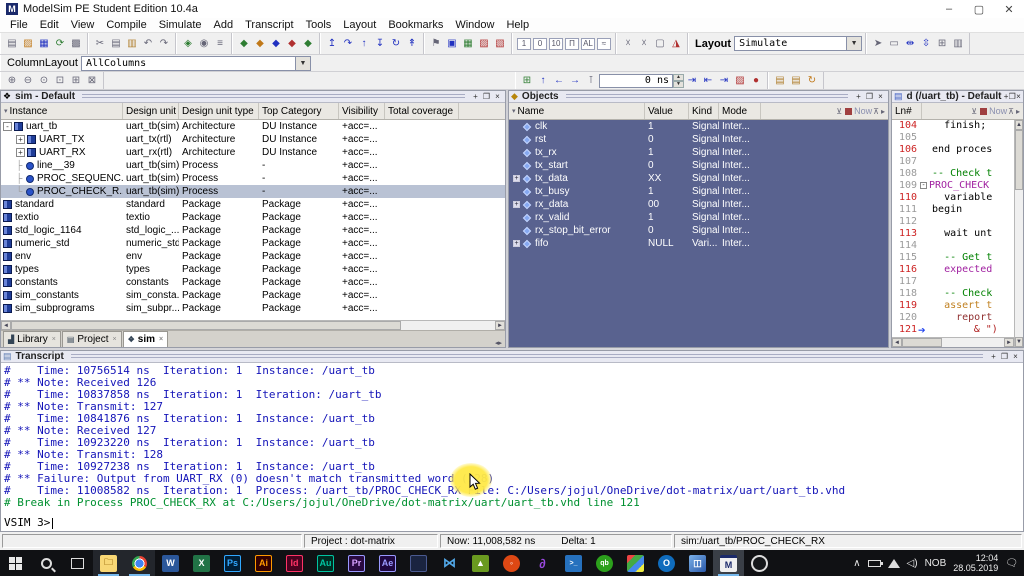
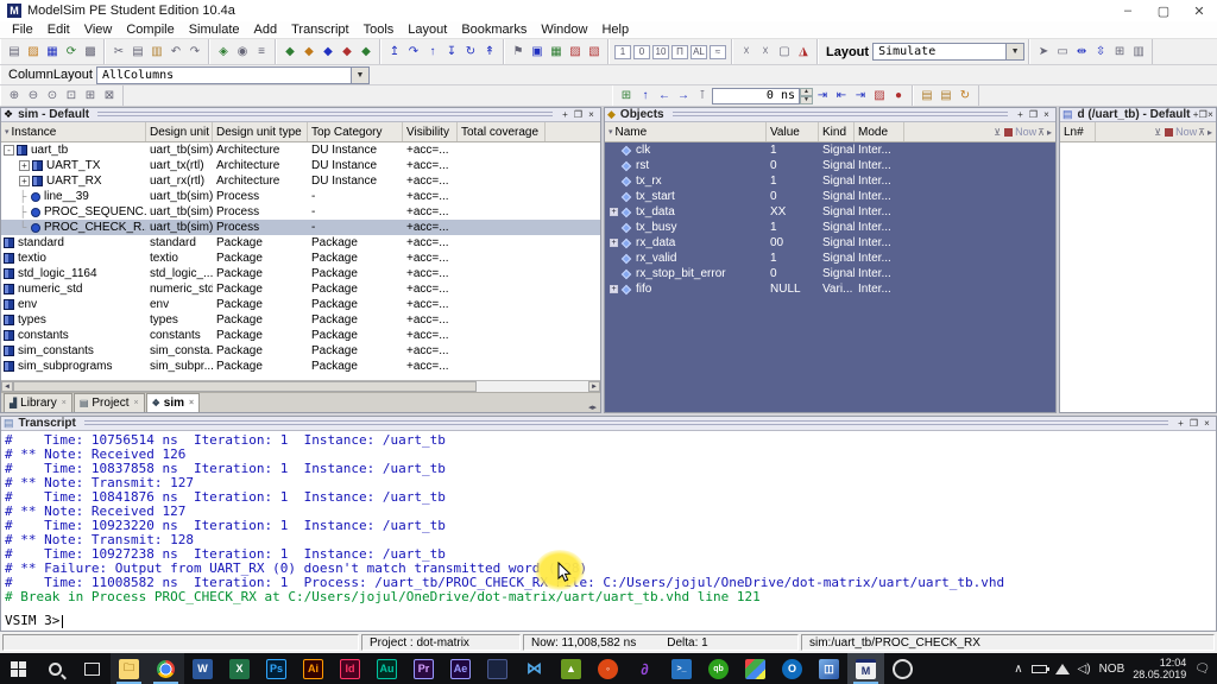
  M
  ModelSim PE Student Edition 10.4a
  –
  ▢
  ✕
  File
  Edit
  View
  Compile
  Simulate
  Add
  Transcript
  Tools
  Layout
  Bookmarks
  Window
  Help
  ▤
  ▨
  ▦
  ⟳
  ▩
  ✂
  ▤
  ▥
  ↶
  ↷
  ◈
  ◉
  ≡
  ◆
  ◆
  ◆
  ◆
  ◆
  ↥
  ↷
  ↑
  ↧
  ↻
  ↟
  ⚑
  ▣
  ▦
  ▨
  ▧
  1
  0
  10
  Π
  AL
  ≈
  ☓
  ☓
  ▢
  ◮
  Layout
  Simulate
  ➤
  ▭
  ⇹
  ⇳
  ⊞
  ▥
  ColumnLayout
  AllColumns
  ⊕
  ⊖
  ⊙
  ⊡
  ⊞
  ⊠
  ⊞
  ↑
  ←
  →
  ⊺
  0 ns
  ⇥
  ⇤
  ⇥
  ▨
  ●
  ▤
  ▤
  ↻
  ❖
  sim - Default
  +
  ❐
  ×
  Instance
  Design unit
  Design unit type
  Top Category
  Visibility
  Total coverage
  -
  uart_tb
  uart_tb(sim)
  Architecture
  DU Instance
  +acc=...
  +
  UART_TX
  uart_tx(rtl)
  Architecture
  DU Instance
  +acc=...
  +
  UART_RX
  uart_rx(rtl)
  Architecture
  DU Instance
  +acc=...
  ├
  line__39
  uart_tb(sim)
  Process
  -
  +acc=...
  ├
  PROC_SEQUENC.
  uart_tb(sim)
  Process
  -
  +acc=...
  └
  PROC_CHECK_R.
  uart_tb(sim)
  Process
  -
  +acc=...
  standard
  standard
  Package
  Package
  +acc=...
  textio
  textio
  Package
  Package
  +acc=...
  std_logic_1164
  std_logic_...
  Package
  Package
  +acc=...
  numeric_std
  numeric_std
  Package
  Package
  +acc=...
  env
  env
  Package
  Package
  +acc=...
  types
  types
  Package
  Package
  +acc=...
  constants
  constants
  Package
  Package
  +acc=...
  sim_constants
  sim_consta.
  Package
  Package
  +acc=...
  sim_subprograms
  sim_subpr...
  Package
  Package
  +acc=...
  ▟
  Library
  ▤
  Project
  ❖
  sim
  ◆
  Objects
  +
  ❐
  ×
  Name
  Value
  Kind
  Mode
  ⊻
  Now
  ⊼
  ▸
  clk
  1
  Signal
  Inter...
  rst
  0
  Signal
  Inter...
  tx_rx
  1
  Signal
  Inter...
  tx_start
  0
  Signal
  Inter...
  tx_data
  XX
  Signal
  Inter...
  tx_busy
  1
  Signal
  Inter...
  rx_data
  00
  Signal
  Inter...
  rx_valid
  1
  Signal
  Inter...
  rx_stop_bit_error
  0
  Signal
  Inter...
  fifo
  NULL
  Vari...
  Inter...
  ▤
  d (/uart_tb) - Default
  +
  ❐
  ×
  Ln#
  ⊻
  Now
  ⊼
  ▸
- 104
- finish;
- 105
- 106
- end proces
- 107
- 108
- -- Check t
- 109
- PROC_CHECK
- 110
- variable
- 111
- begin
- 112
- 113
- wait unt
- 114
- 115
- -- Get t
- 116
- expected
- 117
- 118
- -- Check
- 119
- assert t
- 120
- report
- 121
- ➔
- & ")
  ▤
  Transcript
  +
  ❐
  ×
  # Time: 10756514 ns Iteration: 1 Instance: /uart_tb
  # ** Note: Received 126
- # Time: 10837858 ns Iteration: 1 Iteration: /uart_tb
+ # Time: 10837858 ns Iteration: 1 Instance: /uart_tb
  # ** Note: Transmit: 127
  # Time: 10841876 ns Iteration: 1 Instance: /uart_tb
  # ** Note: Received 127
  # Time: 10923220 ns Iteration: 1 Instance: /uart_tb
  # ** Note: Transmit: 128
  # Time: 10927238 ns Iteration: 1 Instance: /uart_tb
  # ** Failure: Output from UART_RX (0) doesn't match transmitted wor
  # Time: 11008582 ns Iteration: 1 Process: /uart_tb/PROC_CHECK_Re: C:/Users/jojul/OneDrive/dot-matrix/uart/uart_tb.vhd
  # Break in Process PROC_CHECK_RX at C:/Users/jojul/OneDrive/dot-matrix/uart/uart_tb.vhd line 121
  VSIM 3>
  Project : dot-matrix
  Now: 11,008,582 ns
  Delta: 1
  sim:/uart_tb/PROC_CHECK_RX
  🗀
  W
  X
  Ps
  Ai
  Id
  Au
  Pr
  Ae
  ⋈
  ▲
  ◦
  ∂
  O
  ◫
  M
  ∧
  ◁)
  NOB
  12:04
  28.05.2019
  🗨
